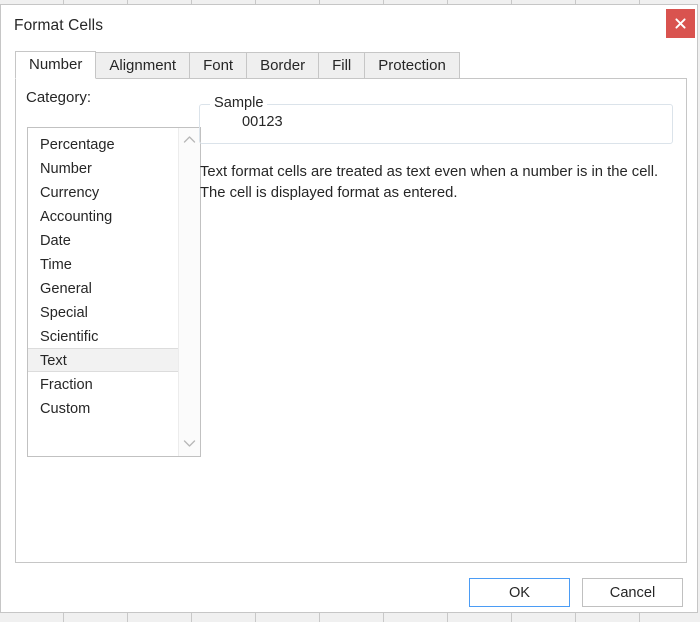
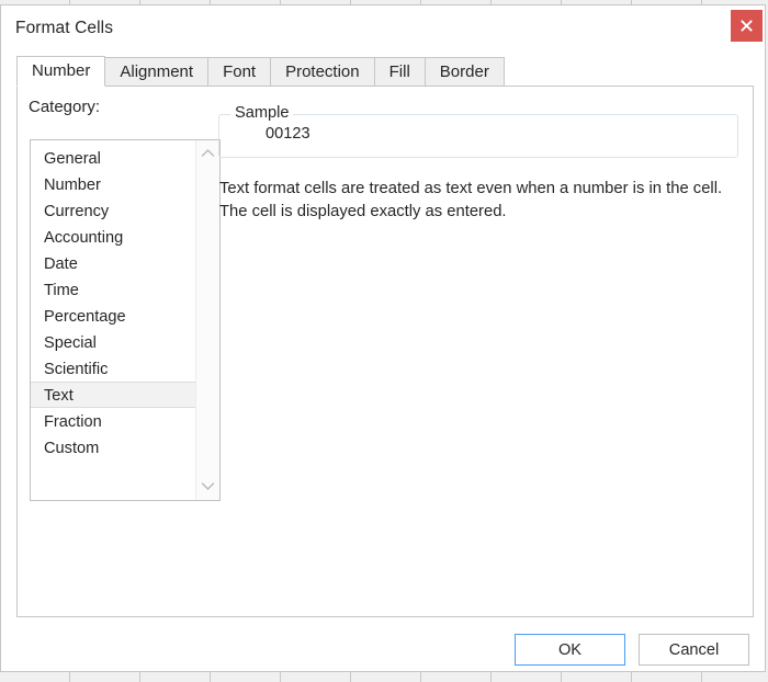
  Format Cells
  Number
  Alignment
  Font
- Border
+ Protection
  Fill
- Protection
+ Border
  Category:
- Percentage
+ General
  Number
  Currency
  Accounting
  Date
  Time
- General
+ Percentage
  Special
  Scientific
  Text
  Fraction
  Custom
  Sample
  00123
- Text format cells are treated as text even when a number is in the cell. The cell is displayed format as entered.
+ Text format cells are treated as text even when a number is in the cell. The cell is displayed exactly as entered.
  OK
  Cancel
